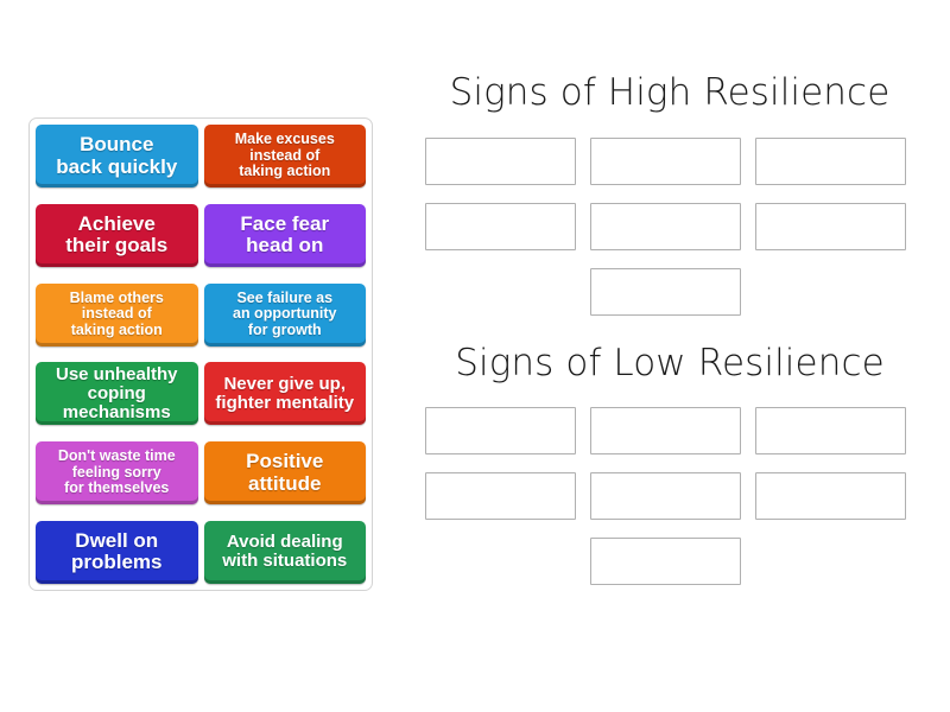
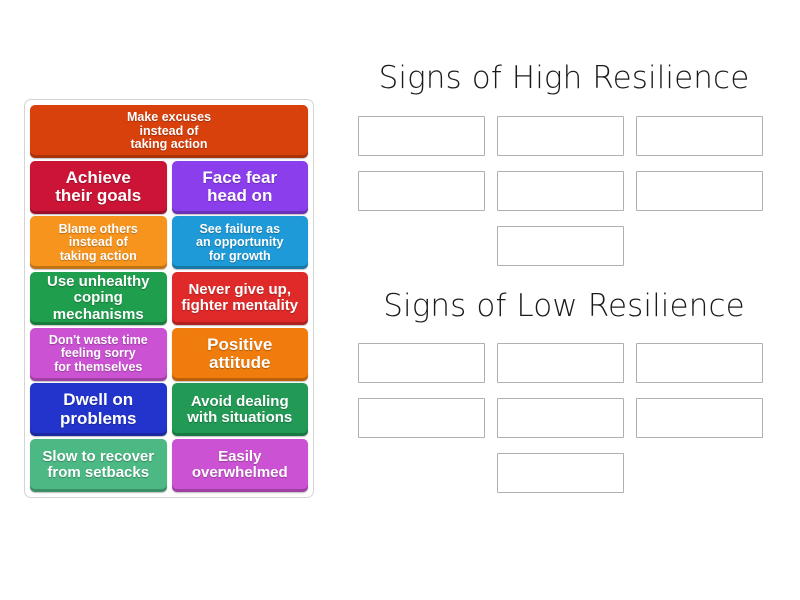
- Bounce
- back quickly
  Make excuses
  instead of
  taking action
  Achieve
  their goals
  Face fear
  head on
  Blame others
  instead of
  taking action
  See failure as
  an opportunity
  for growth
  Use unhealthy
  coping mechanisms
  Never give up,
  fighter mentality
  Don't waste time
  feeling sorry
  for themselves
  Positive
  attitude
  Dwell on
  problems
  Avoid dealing
  with situations
+ Slow to recover
+ from setbacks
+ Easily
+ overwhelmed
  Signs of High Resilience
  Signs of Low Resilience
